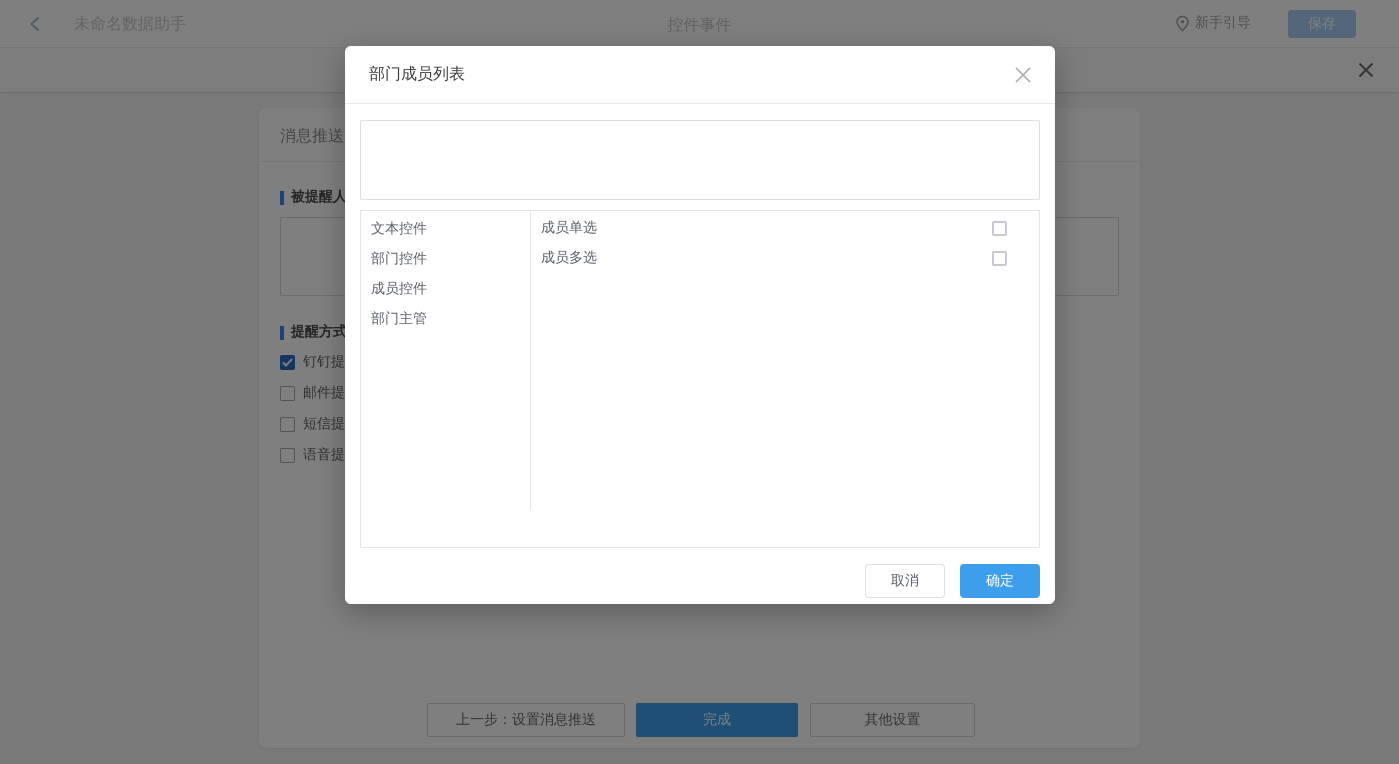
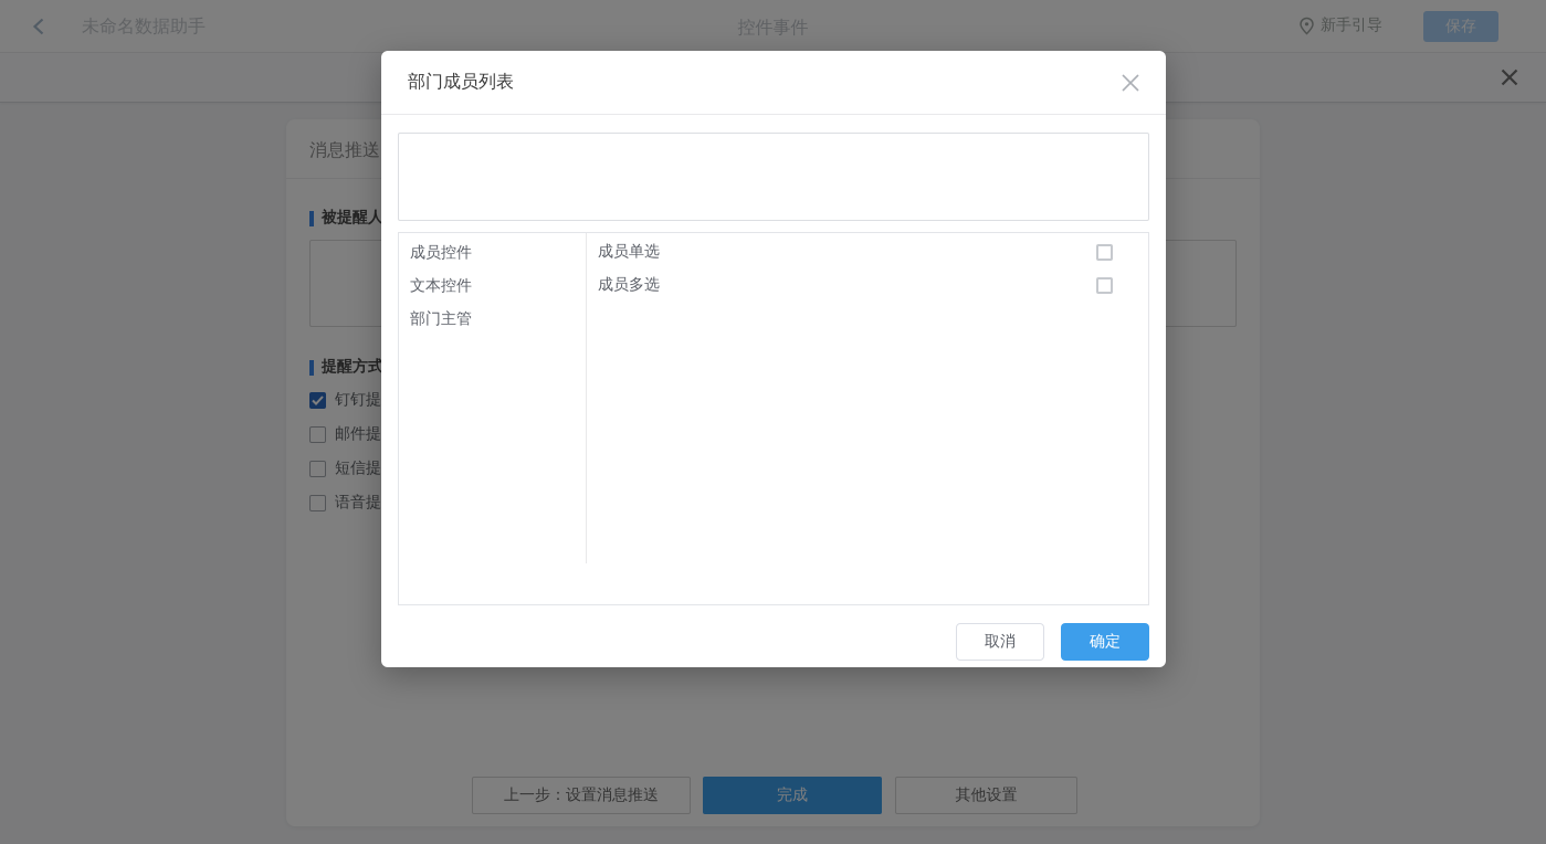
  未命名数据助手
  控件事件
  新手引导
  保存
  消息推送
  被提醒人
  提醒方式
  钉钉提
  邮件提
  短信提
  语音提
  上一步：设置消息推送
  完成
  其他设置
  部门成员列表
- 文本控件
+ 成员控件
- 部门控件
- 成员控件
+ 文本控件
  部门主管
  成员单选
  成员多选
  取消
  确定
